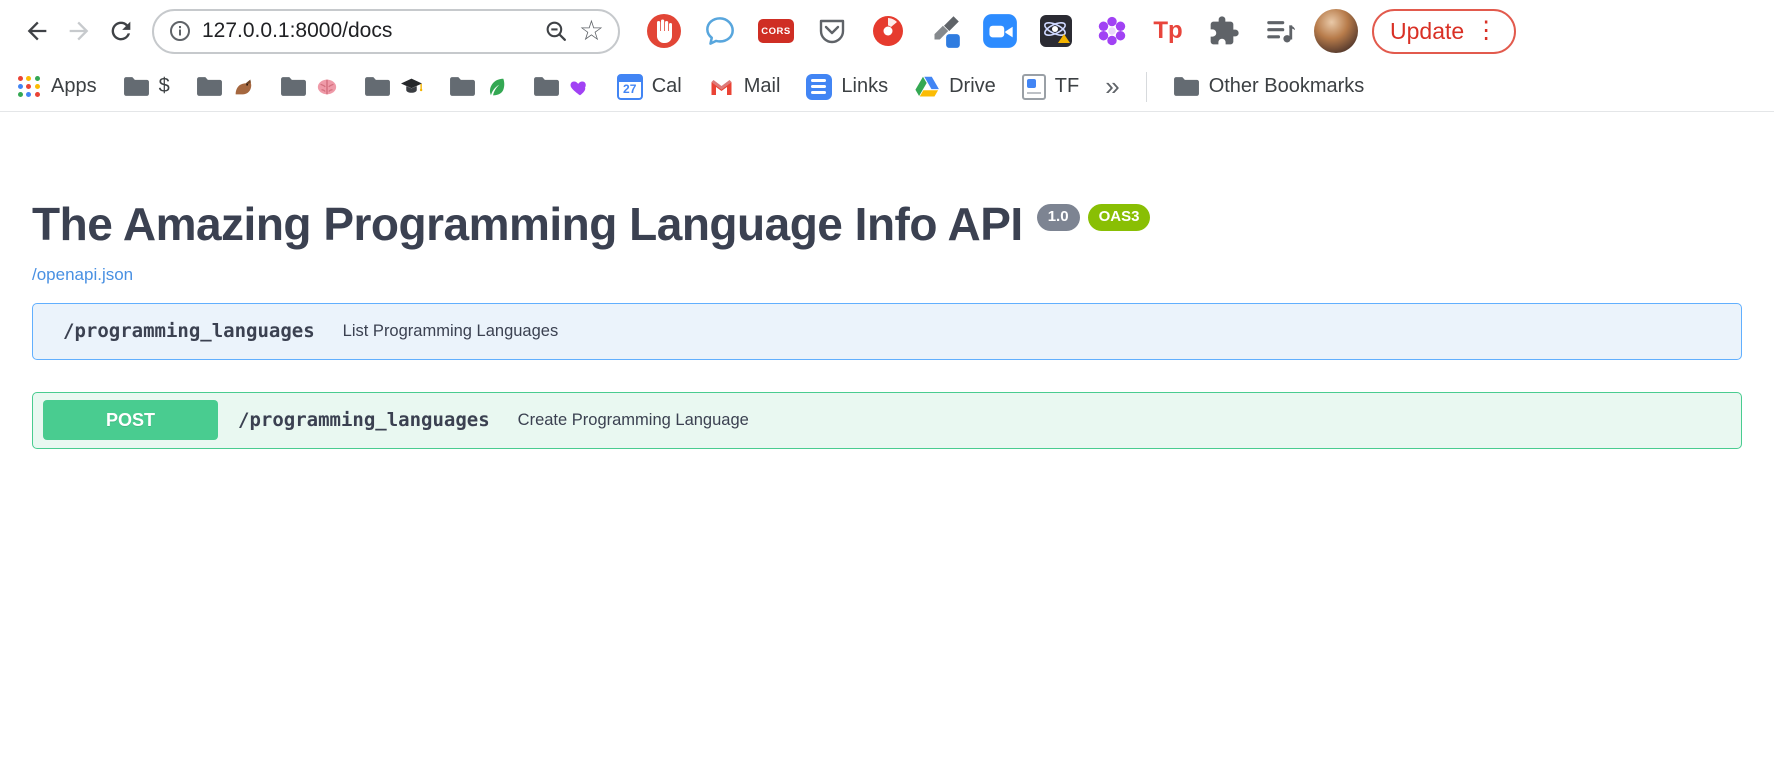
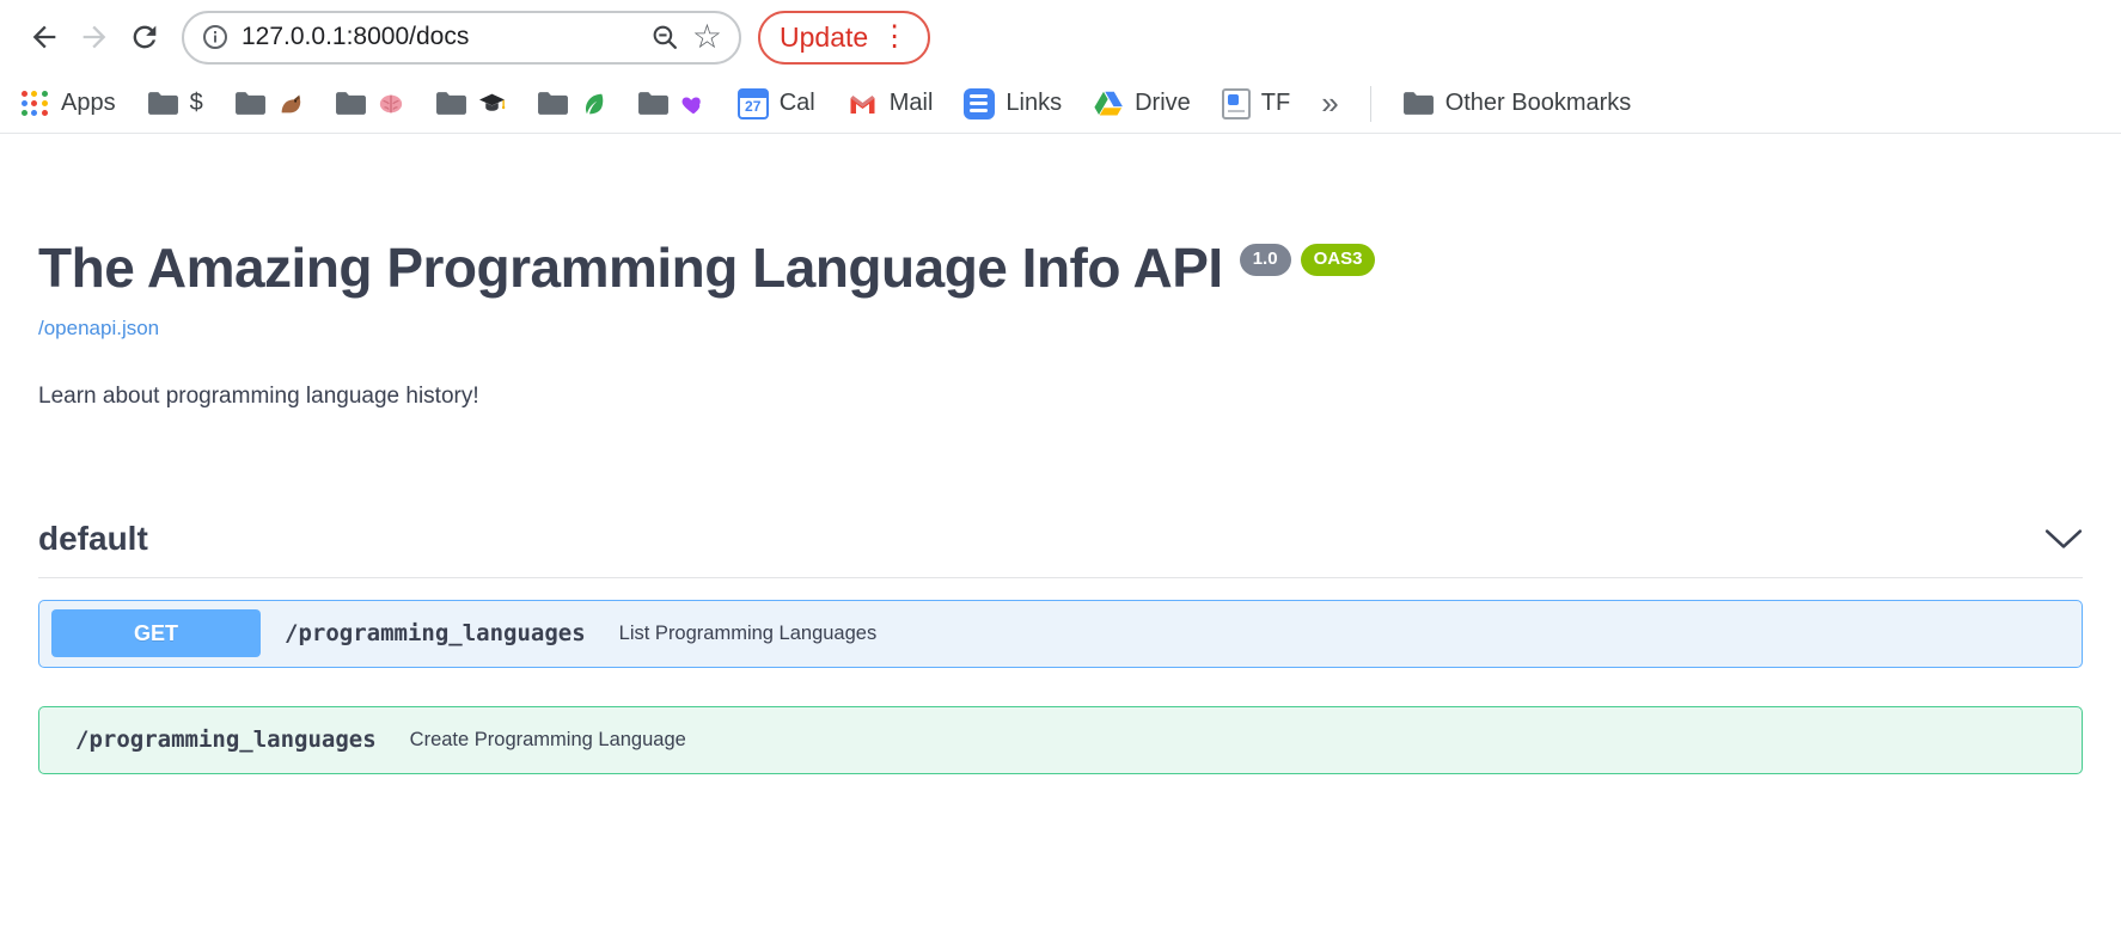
  127.0.0.1:8000/docs
  ☆
- CORS
- Tp
  Update
  ⋮
  Apps
  $
  27
  Cal
  Mail
  Links
  Drive
  TF
  »
  Other Bookmarks
  The Amazing Programming Language Info API
  1.0
  OAS3
  /openapi.json
+ Learn about programming language history!
+ default
+ GET
  /programming_languages
  List Programming Languages
- POST
  /programming_languages
  Create Programming Language
